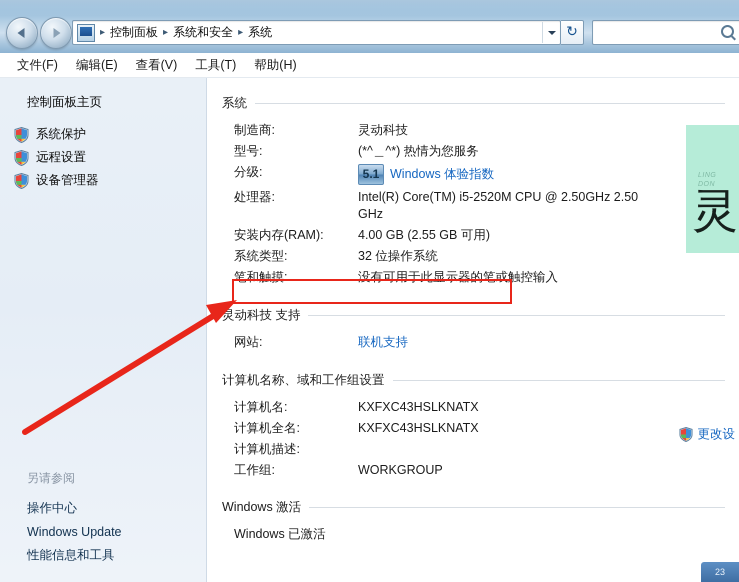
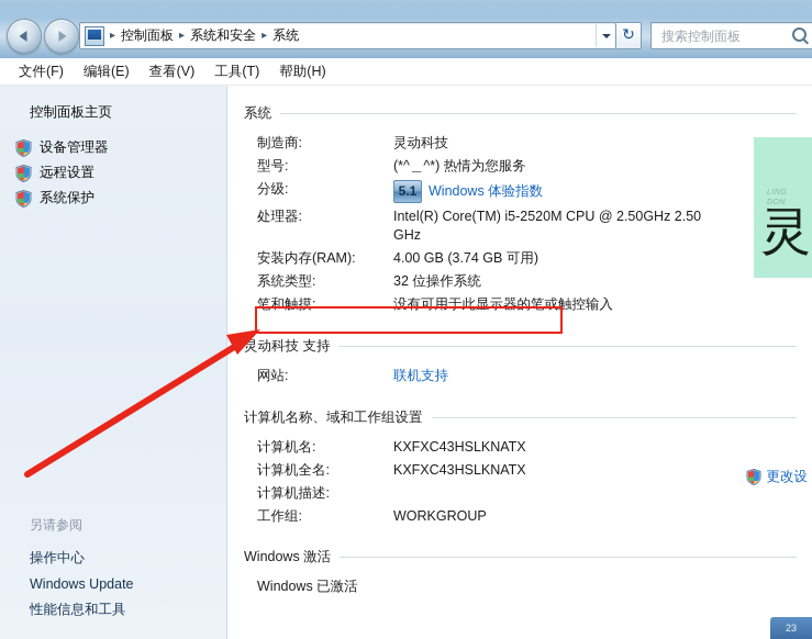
  ▸
  控制面板
  ▸
  系统和安全
  ▸
  系统
  ↻
+ 搜索控制面板
  文件(F)
  编辑(E)
  查看(V)
  工具(T)
  帮助(H)
  控制面板主页
- 系统保护
+ 设备管理器
  远程设置
- 设备管理器
+ 系统保护
  另请参阅
  操作中心
  Windows Update
  性能信息和工具
  系统
  制造商:
  灵动科技
  型号:
  (*^＿^*) 热情为您服务
  分级:
  5.1
  Windows 体验指数
  处理器:
  Intel(R) Core(TM) i5-2520M CPU @ 2.50GHz 2.50 GHz
  安装内存(RAM):
- 4.00 GB (2.55 GB 可用)
+ 4.00 GB (3.74 GB 可用)
  系统类型:
  32 位操作系统
  笔和触摸:
  没有可用于此显示器的笔或触控输入
  灵动科技 支持
  网站:
  联机支持
  计算机名称、域和工作组设置
  计算机名:
  KXFXC43HSLKNATX
  计算机全名:
  KXFXC43HSLKNATX
  计算机描述:
  工作组:
  WORKGROUP
  Windows 激活
  Windows 已激活
  灵
  更改设
  23
